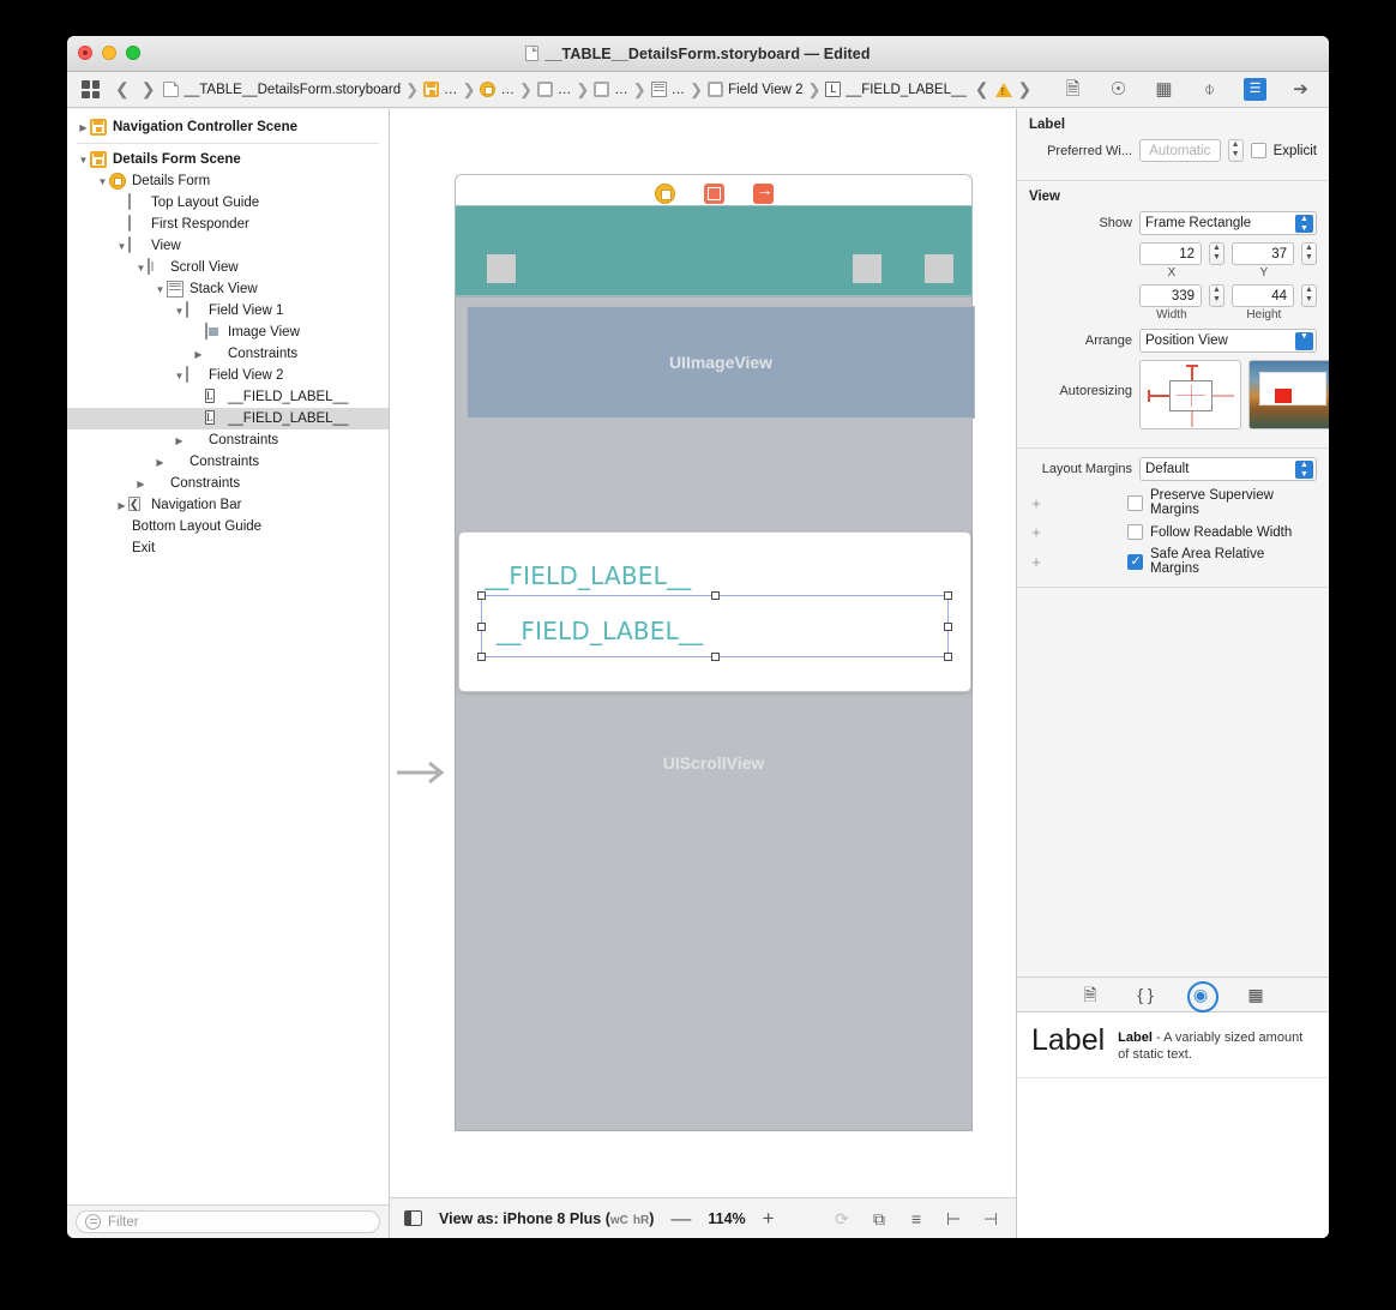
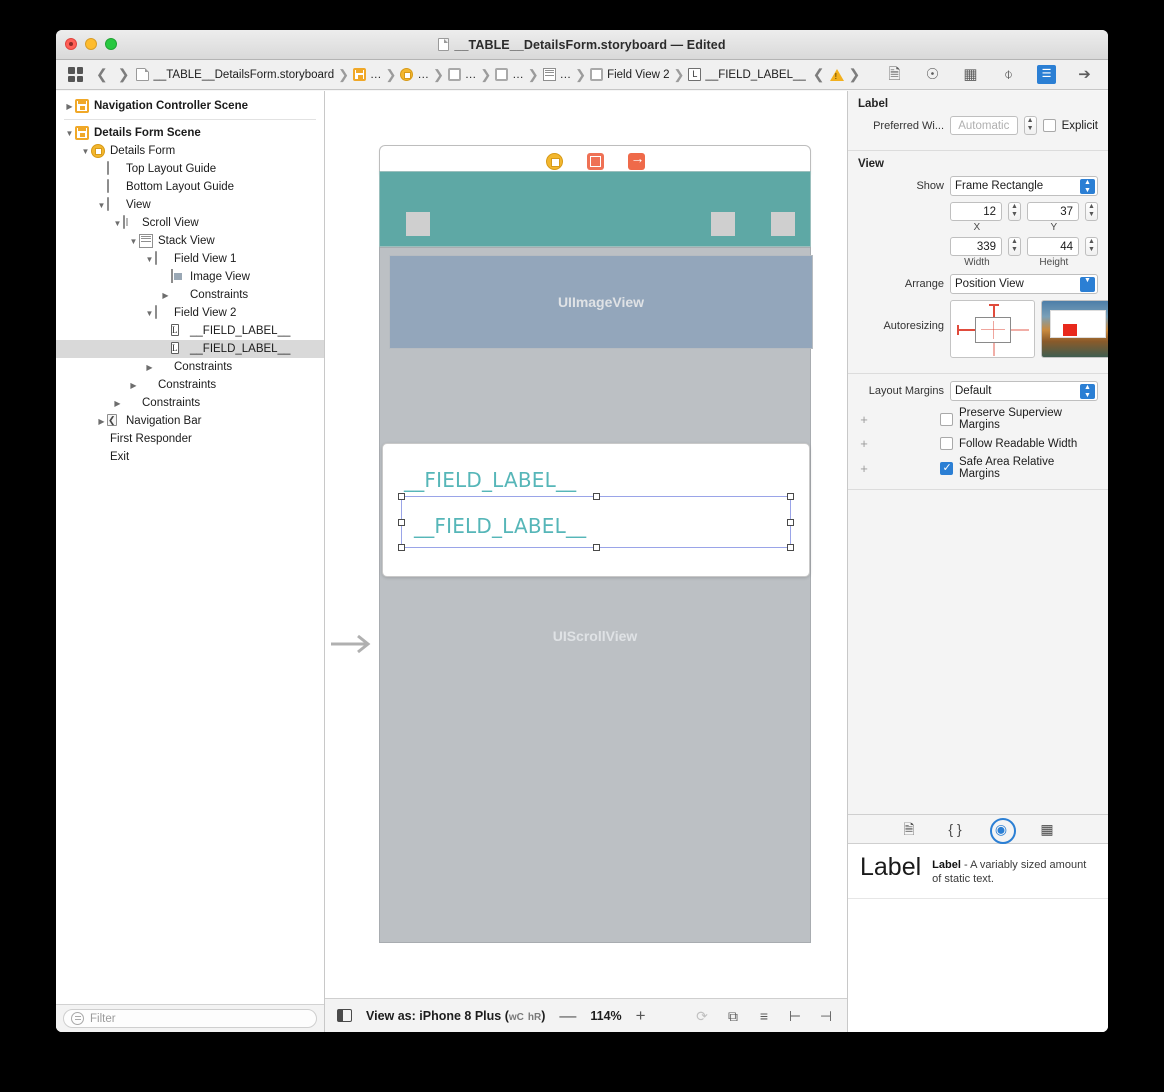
  __TABLE__DetailsForm.storyboard — Edited
  ❮
  ❯
  __TABLE__DetailsForm.storyboard
  ❯
  …
  ❯
  …
  ❯
  …
  ❯
  …
  ❯
  …
  ❯
  Field View 2
  ❯
  L
  __FIELD_LABEL__
  ❮
  ❯
  🗎
  ☉
  ▦
  ⌽
  ☰
  ➔
  Navigation Controller Scene
  Details Form Scene
  Details Form
  Top Layout Guide
- First Responder
+ Bottom Layout Guide
  View
  Scroll View
  Stack View
  Field View 1
  Image View
  Constraints
  Field View 2
  L
  __FIELD_LABEL__
  L
  __FIELD_LABEL__
  Constraints
  Constraints
  Constraints
  ❮
  Navigation Bar
- Bottom Layout Guide
+ First Responder
  Exit
  Filter
  UIScrollView
  UIImageView
  __FIELD_LABEL__
  __FIELD_LABEL__
  View as: iPhone 8 Plus (wC hR)
  —
  114%
  +
  ⟳
  ⧉
  ≡
  ⊢
  ⊣
  Label
  Preferred Wi...
  Automatic
  Explicit
  View
  Show
  Frame Rectangle
  12
  37
  X
  Y
  339
  44
  Width
  Height
  Arrange
  Position View
  Autoresizing
  Layout Margins
  Default
  +
  Preserve Superview Margins
  +
  Follow Readable Width
  +
  Safe Area Relative Margins
  🗎
  { }
  ◉
  ▦
  Label
  Label - A variably sized amount of static text.
